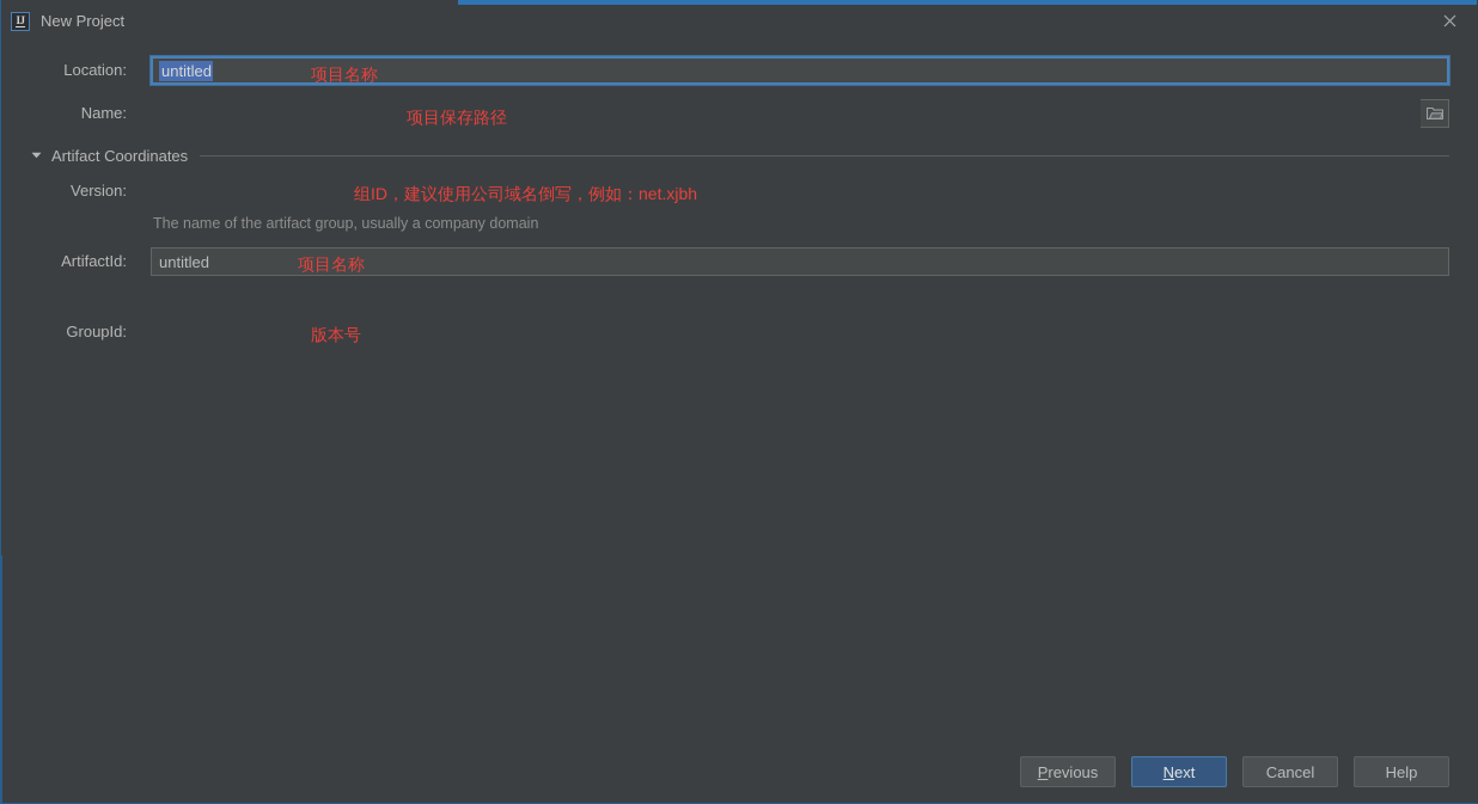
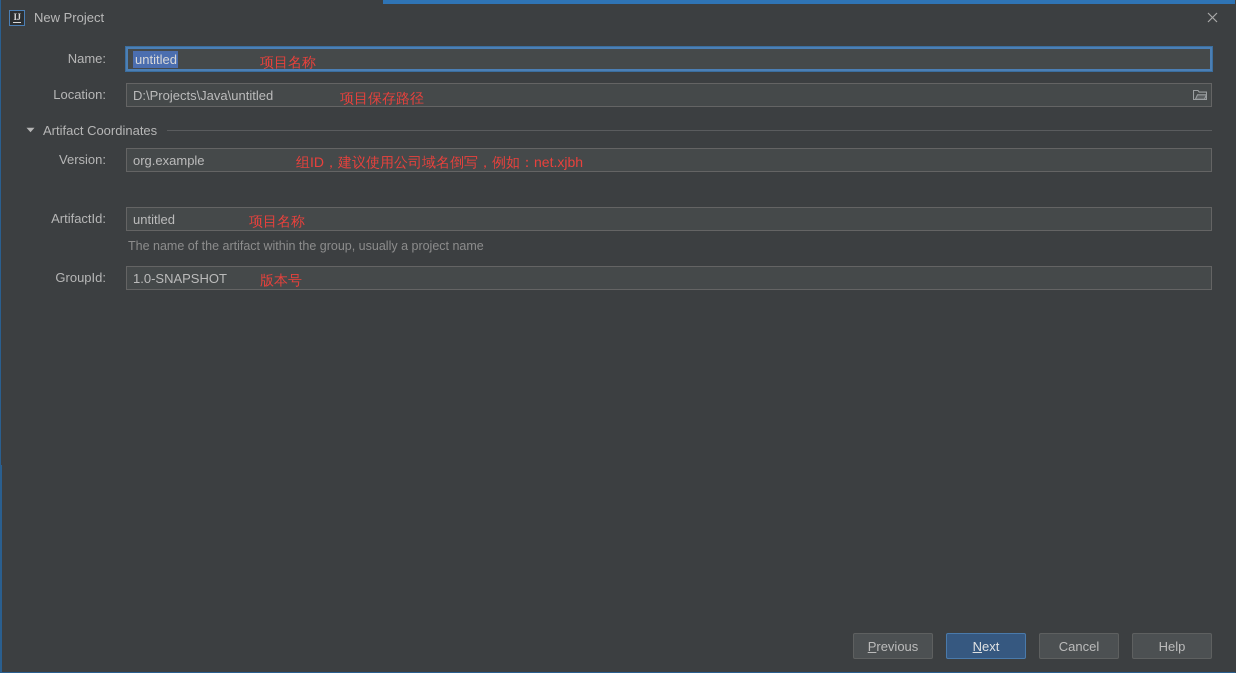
  IJ
  New Project
- Location:
+ Name:
  untitled
  项目名称
- Name:
+ Location:
+ D:\Projects\Java\untitled
  项目保存路径
  Artifact Coordinates
  Version:
+ org.example
  组ID，建议使用公司域名倒写，例如：net.xjbh
- The name of the artifact group, usually a company domain
  ArtifactId:
  untitled
  项目名称
+ The name of the artifact within the group, usually a project name
  GroupId:
+ 1.0-SNAPSHOT
  版本号
  Previous
  Next
  Cancel
  Help
